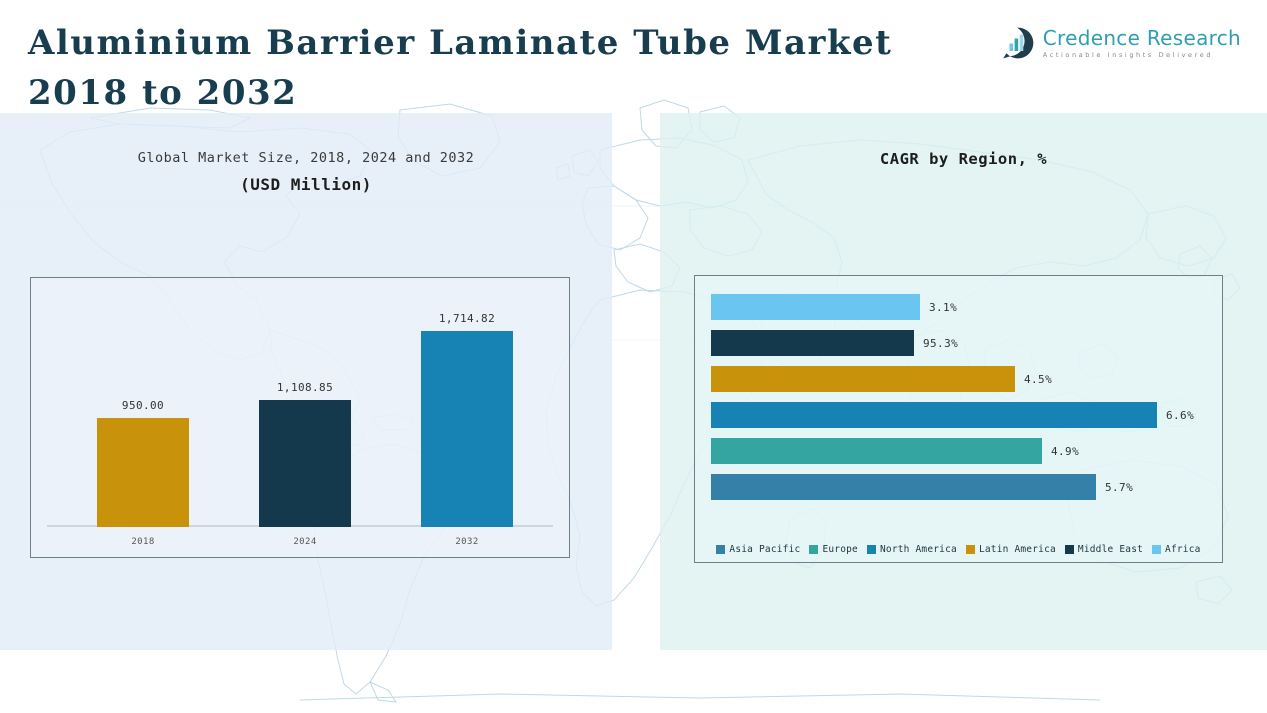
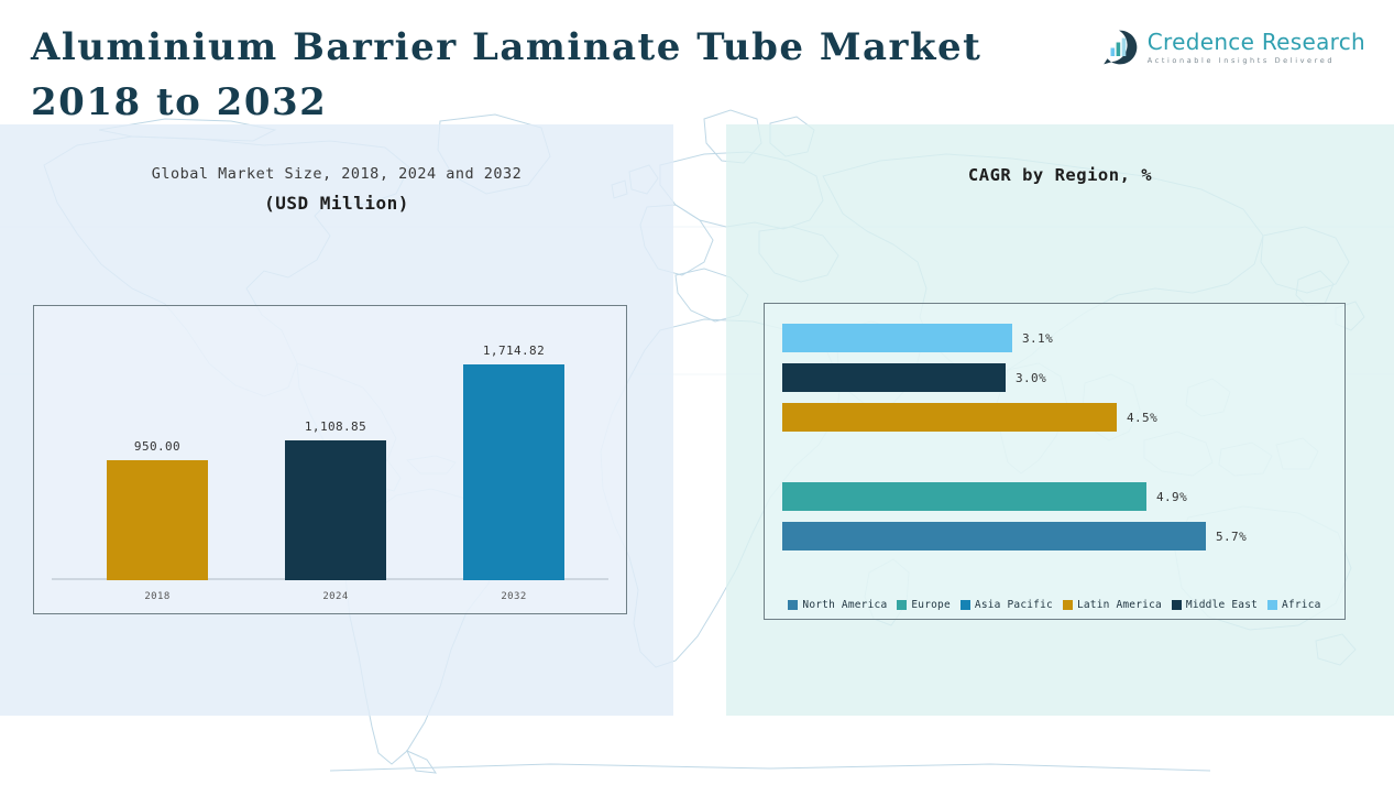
  Aluminium Barrier Laminate Tube Market 2018 to 2032
  Credence Research
  Actionable Insights Delivered
  Global Market Size, 2018, 2024 and 2032
  (USD Million)
  CAGR by Region, %
  950.00
  2018
  1,108.85
  2024
  1,714.82
  2032
  3.1%
- 95.3%
+ 3.0%
  4.5%
- 6.6%
  4.9%
  5.7%
- Asia Pacific
+ North America
  Europe
- North America
+ Asia Pacific
  Latin America
  Middle East
  Africa
